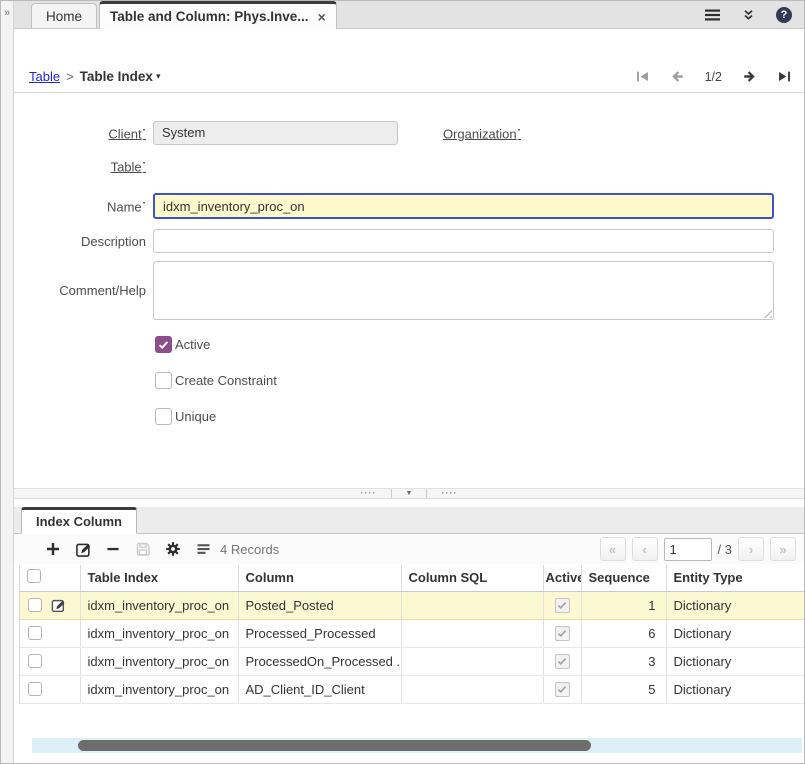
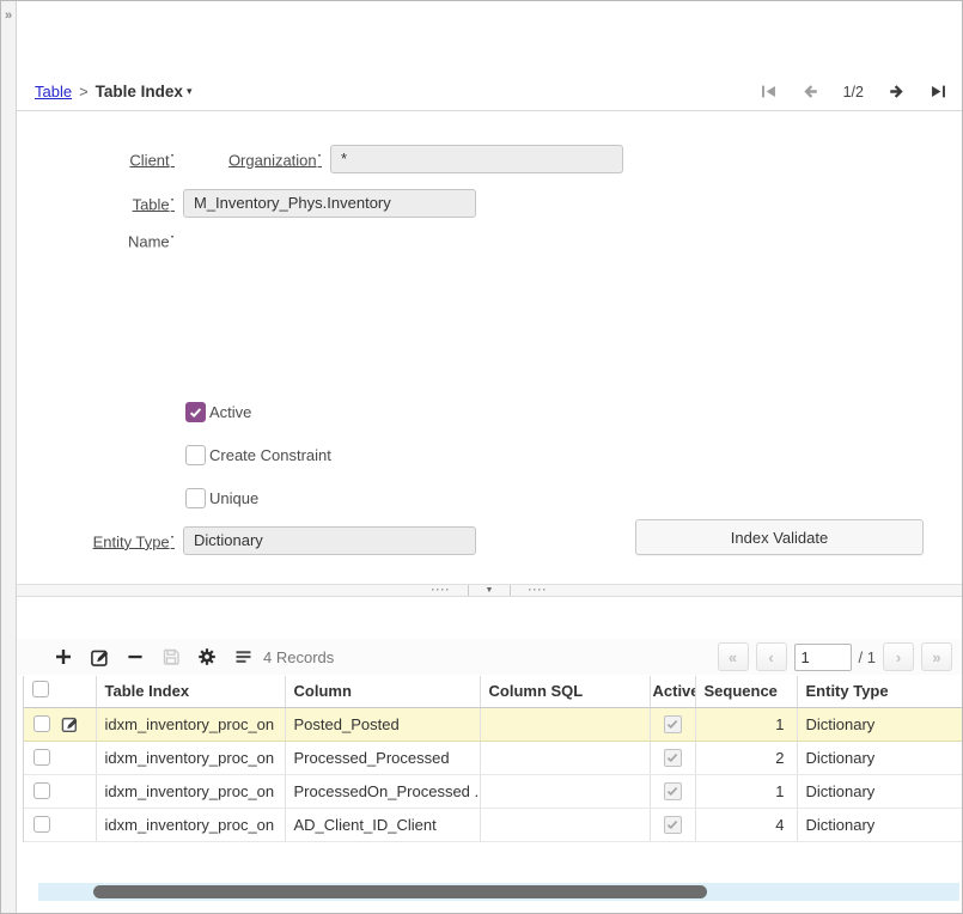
  »
- Home
- Table and Column: Phys.Inve...
- ×
- ?
  Table
  >
  Table Index
  ▾
  1/2
  Client·
- System
  Organization·
+ *
  Table·
+ M_Inventory_Phys.Inventory
  Name·
- idxm_inventory_proc_on
- Description
- Comment/Help
  Active
  Create Constraint
  Unique
+ Entity Type·
+ Dictionary
+ Index Validate
  ····
  ····
- Index Column
  4 Records
  «
  ‹
  1
- / 3
+ / 1
  ›
  »
  	Table Index	Column	Column SQL	Activ	Sequence	Entity Type
  	idxm_inventory_proc_on	Posted_Posted			1	Dictionary
- 	idxm_inventory_proc_on	Processed_Processed			6	Dictionary
+ 	idxm_inventory_proc_on	Processed_Processed			2	Dictionary
- 	idxm_inventory_proc_on	ProcessedOn_Processed .			3	Dictionary
+ 	idxm_inventory_proc_on	ProcessedOn_Processed .			1	Dictionary
- 	idxm_inventory_proc_on	AD_Client_ID_Client			5	Dictionary
+ 	idxm_inventory_proc_on	AD_Client_ID_Client			4	Dictionary
